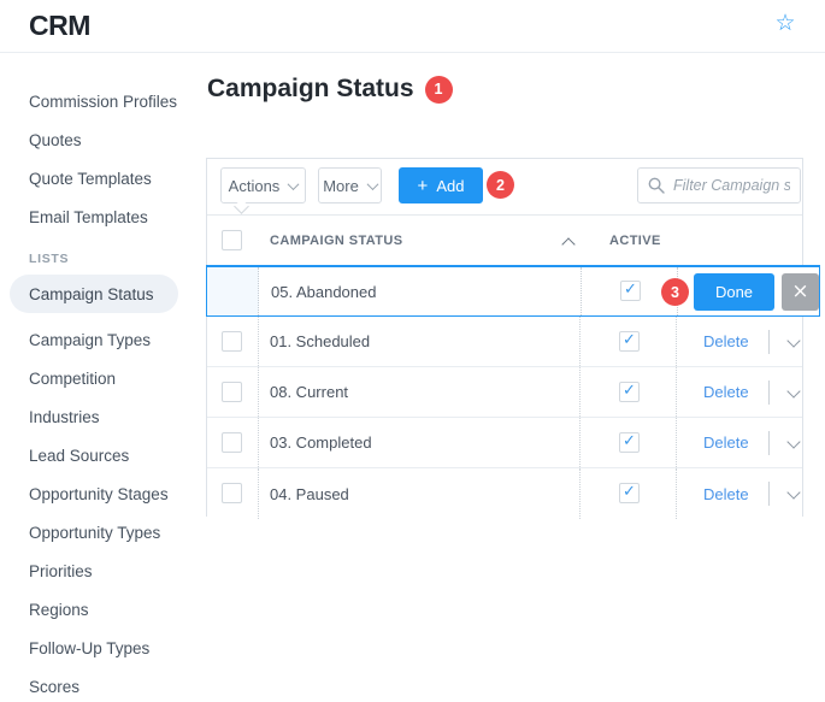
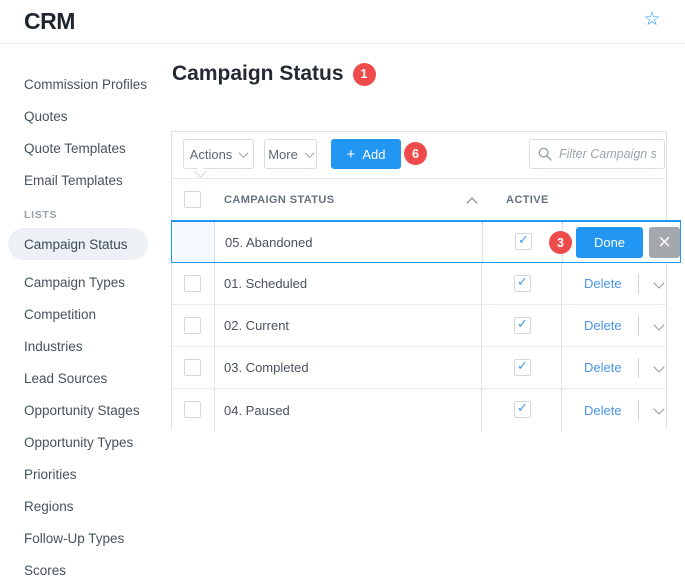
  CRM
  ☆
  Commission Profiles
  Quotes
  Quote Templates
  Email Templates
  LISTS
  Campaign Status
  Campaign Types
  Competition
  Industries
  Lead Sources
  Opportunity Stages
  Opportunity Types
  Priorities
  Regions
  Follow-Up Types
  Scores
  Campaign Status
  1
  Actions
  More
  +
  Add
- 2
+ 6
  Filter Campaign s
  CAMPAIGN STATUS
  ACTIVE
  05. Abandoned
  ✓
  3
  Done
  ×
  01. Scheduled
  ✓
  Delete
- 08. Current
+ 02. Current
  ✓
  Delete
  03. Completed
  ✓
  Delete
  04. Paused
  ✓
  Delete
